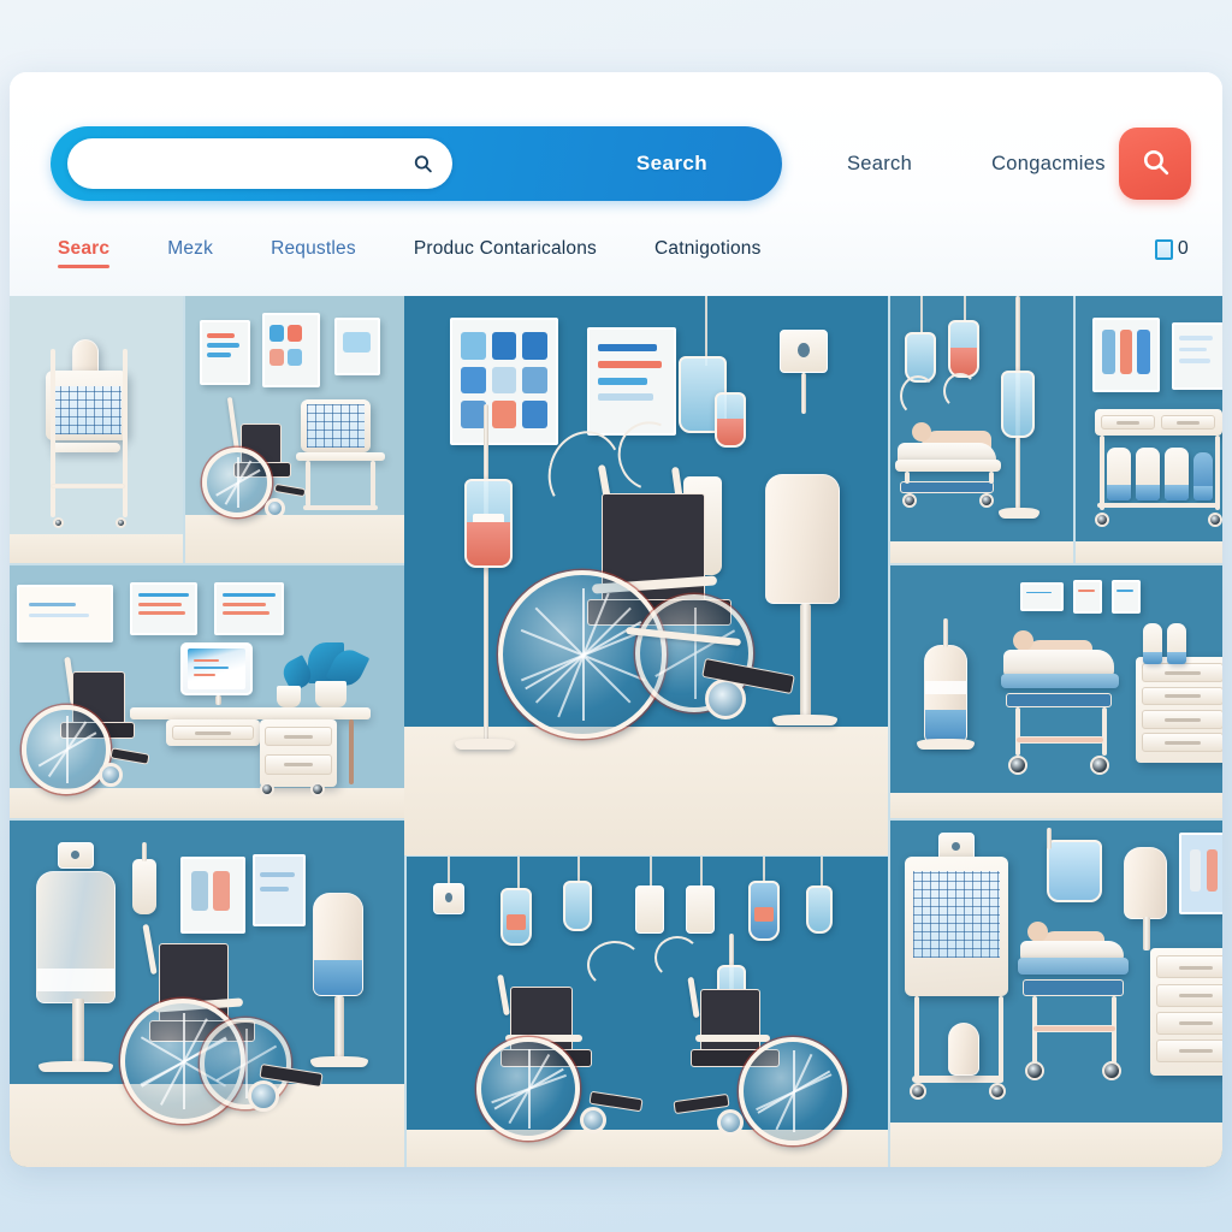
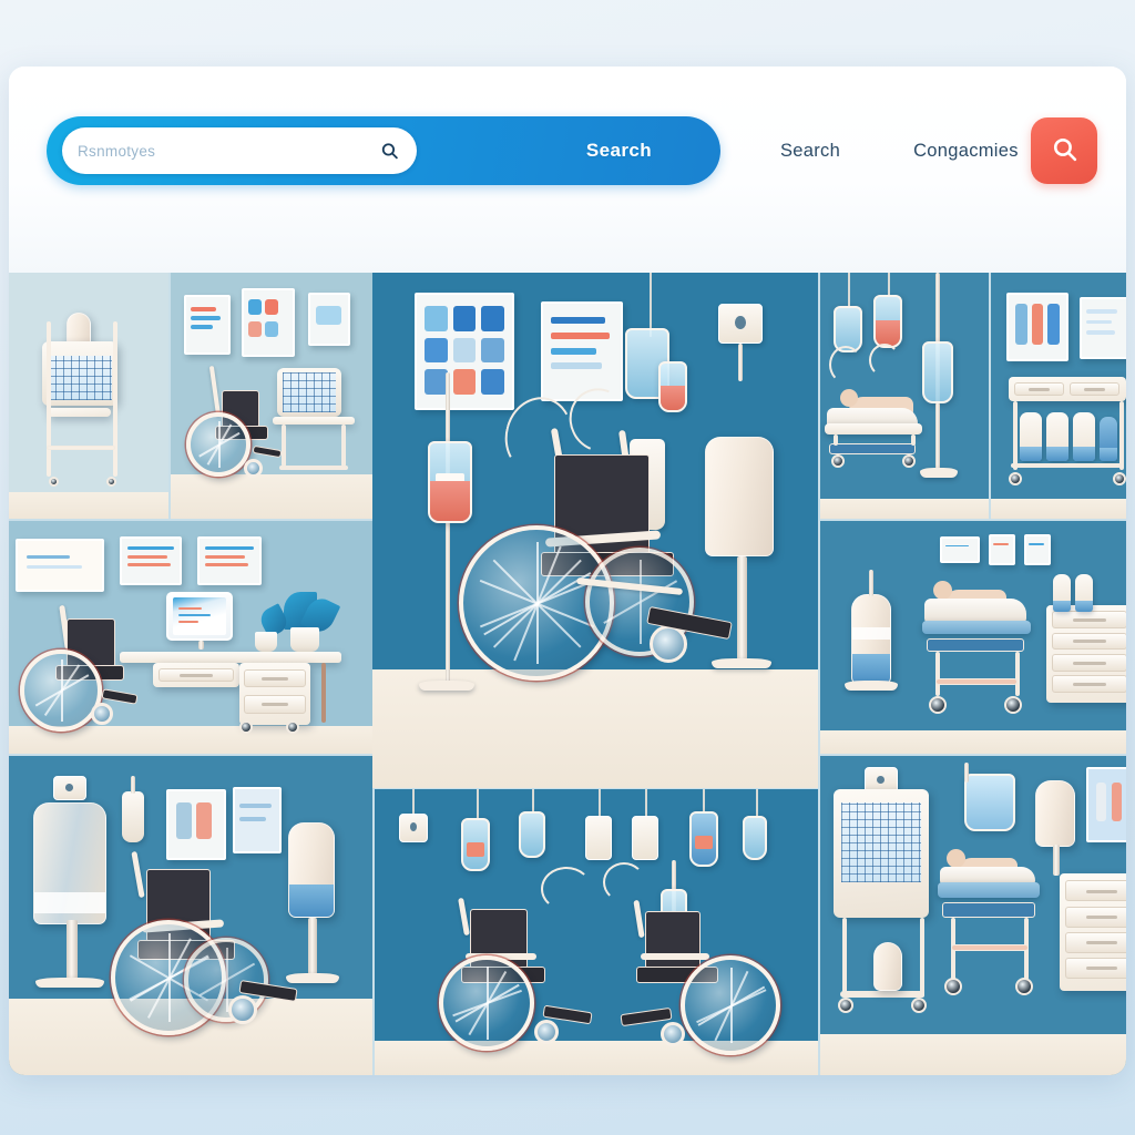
+ Rsnmotyes
  Search
  Search
  Congacmies
- Searc
- Mezk
- Requstles
- Produc Contaricalons
- Catnigotions
- 0
